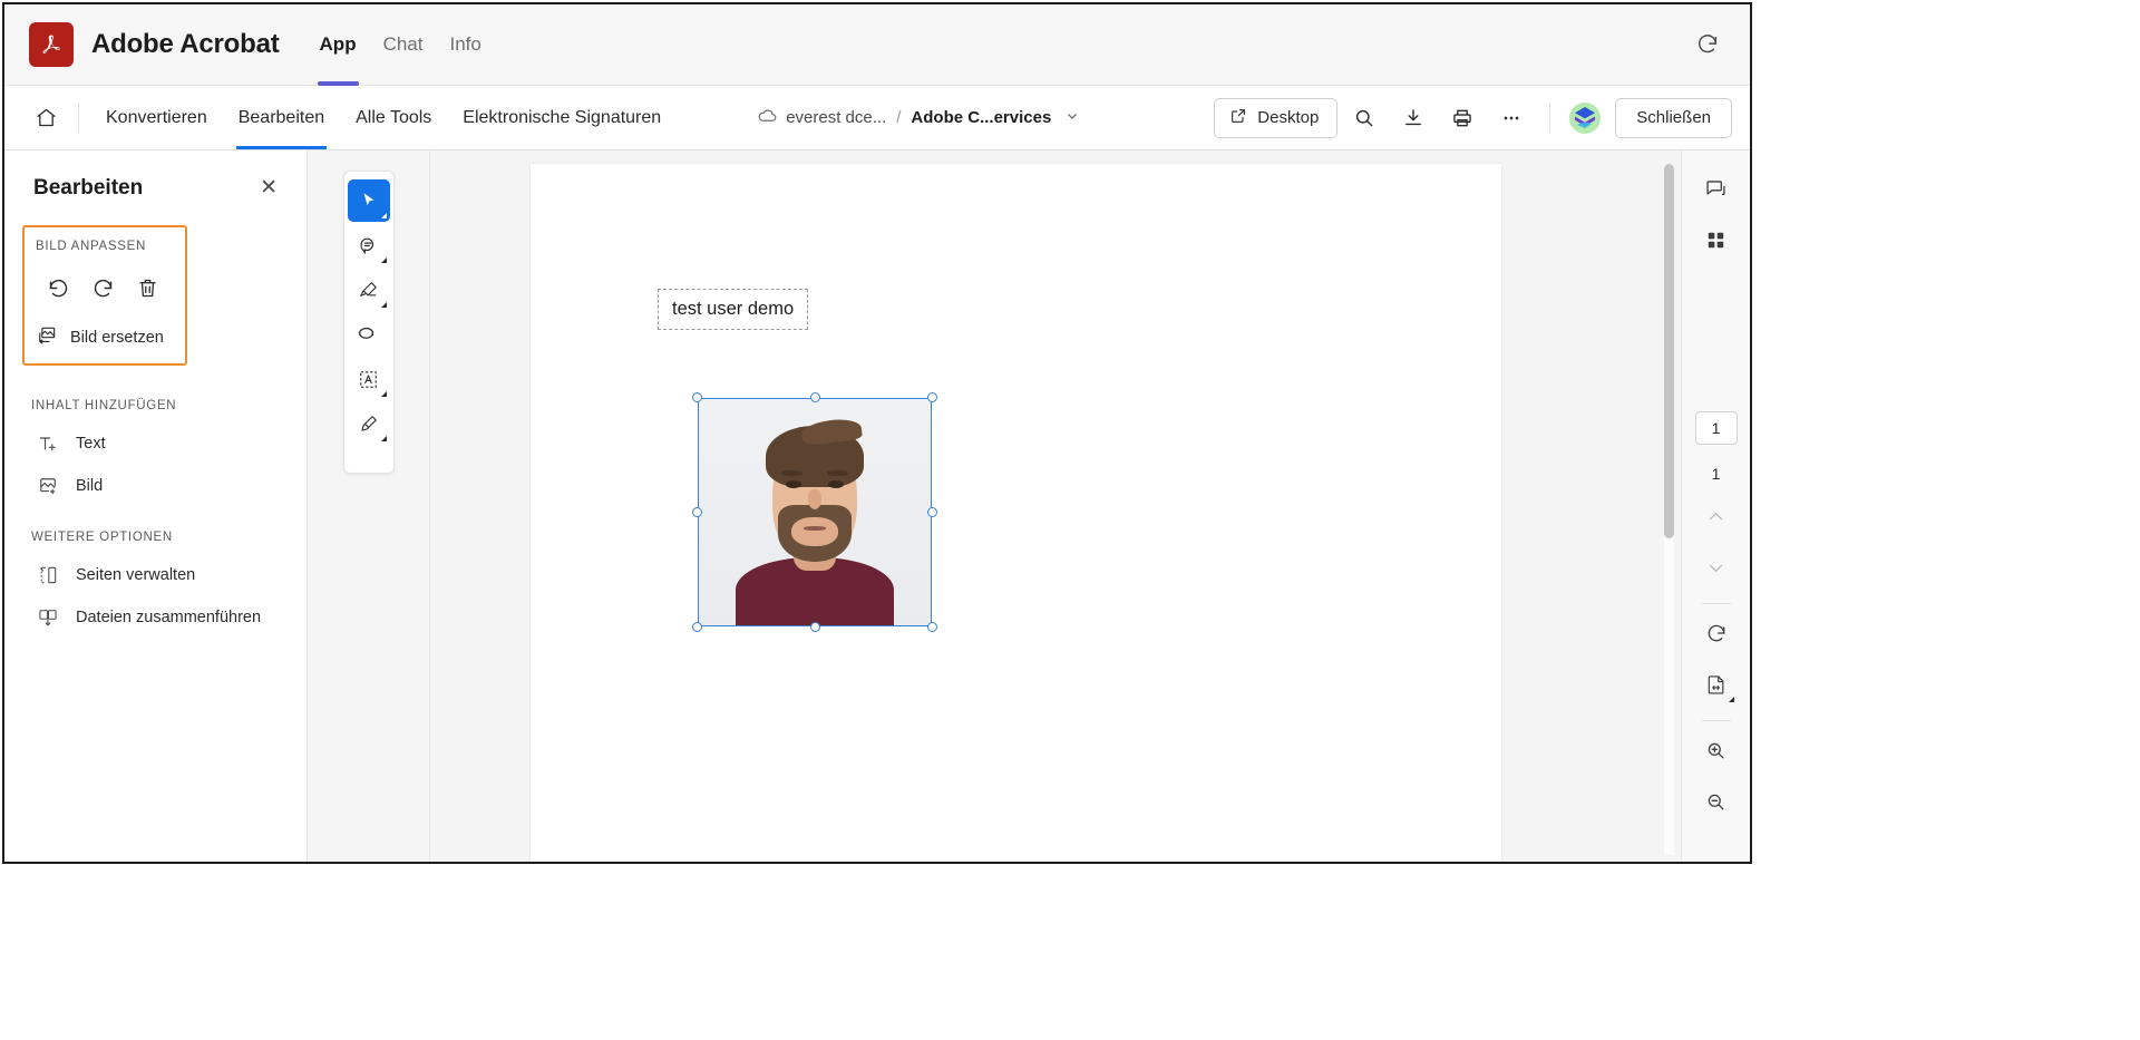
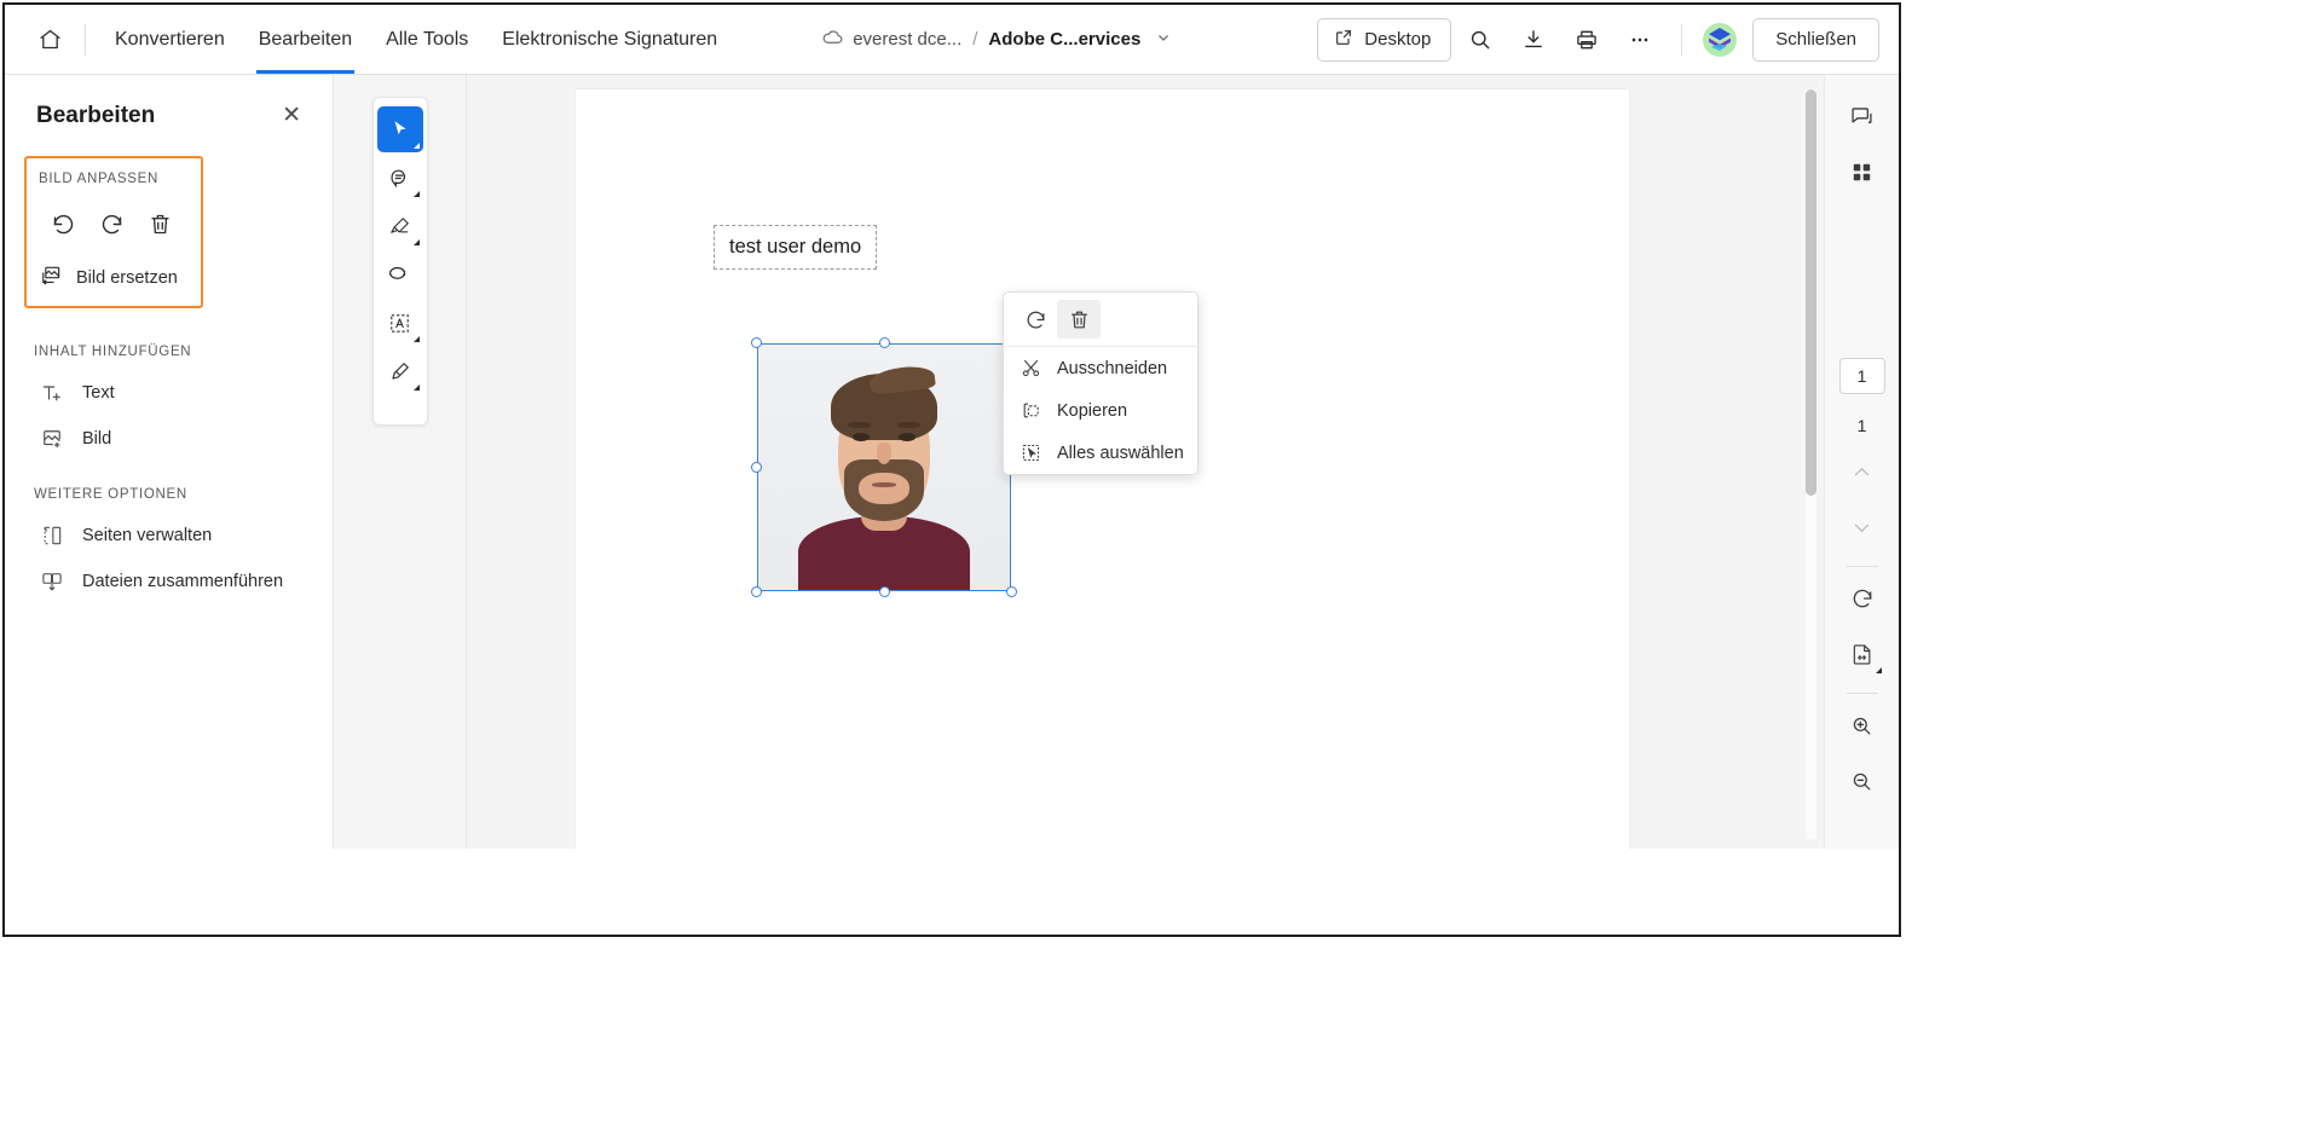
- Adobe Acrobat
- App
- Chat
- Info
  Konvertieren
  Bearbeiten
  Alle Tools
  Elektronische Signaturen
  everest dce...
  /
  Adobe C...ervices
  Desktop
  Schließen
  Bearbeiten
  ✕
  BILD ANPASSEN
  Bild ersetzen
  INHALT HINZUFÜGEN
  Text
  Bild
  WEITERE OPTIONEN
  Seiten verwalten
  Dateien zusammenführen
  test user demo
+ Ausschneiden
+ Kopieren
+ Alles auswählen
  1
  1
